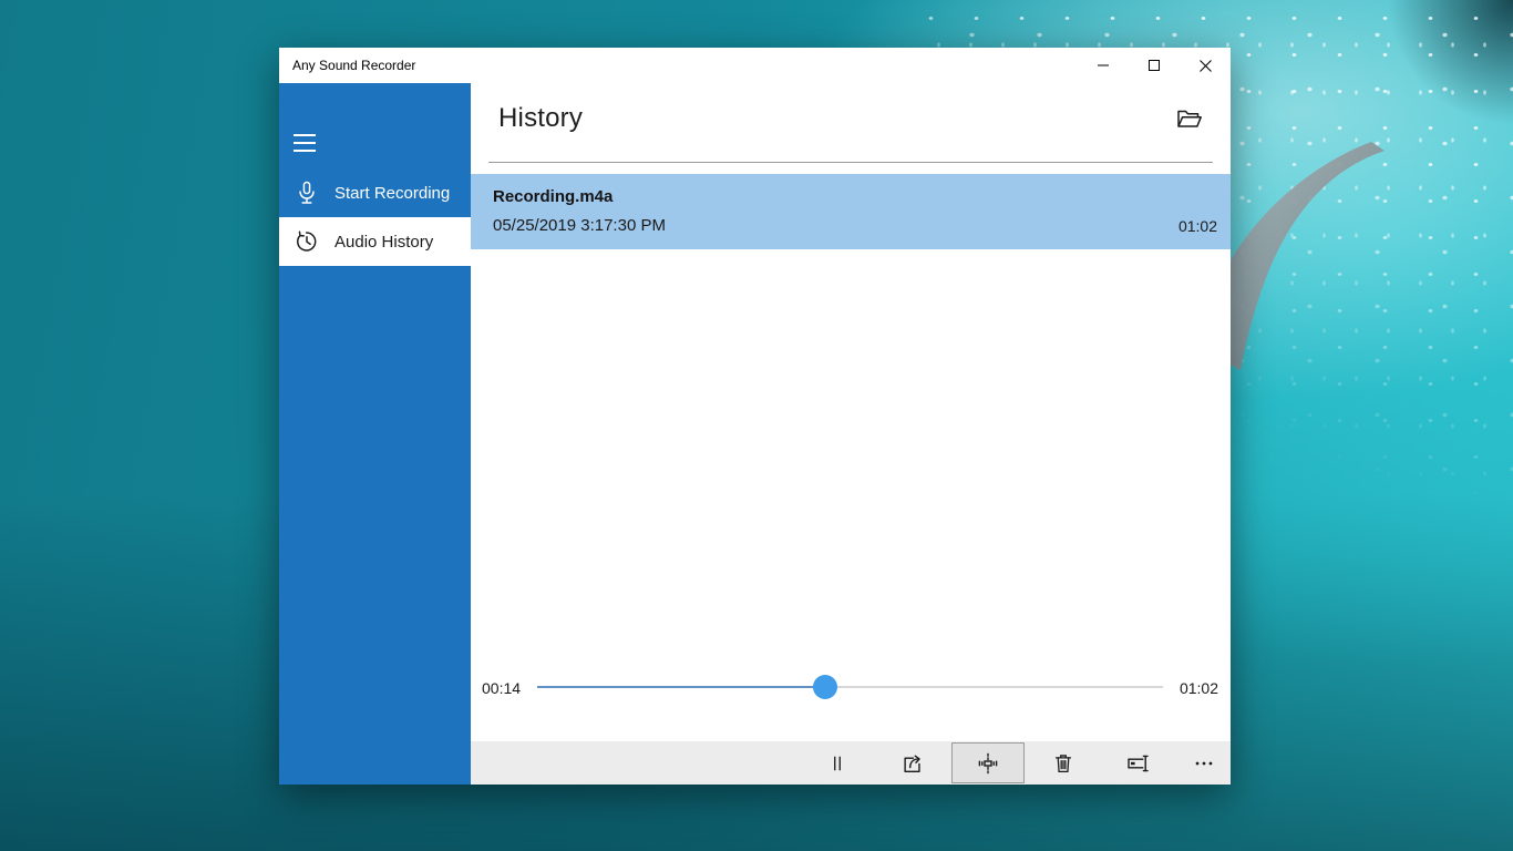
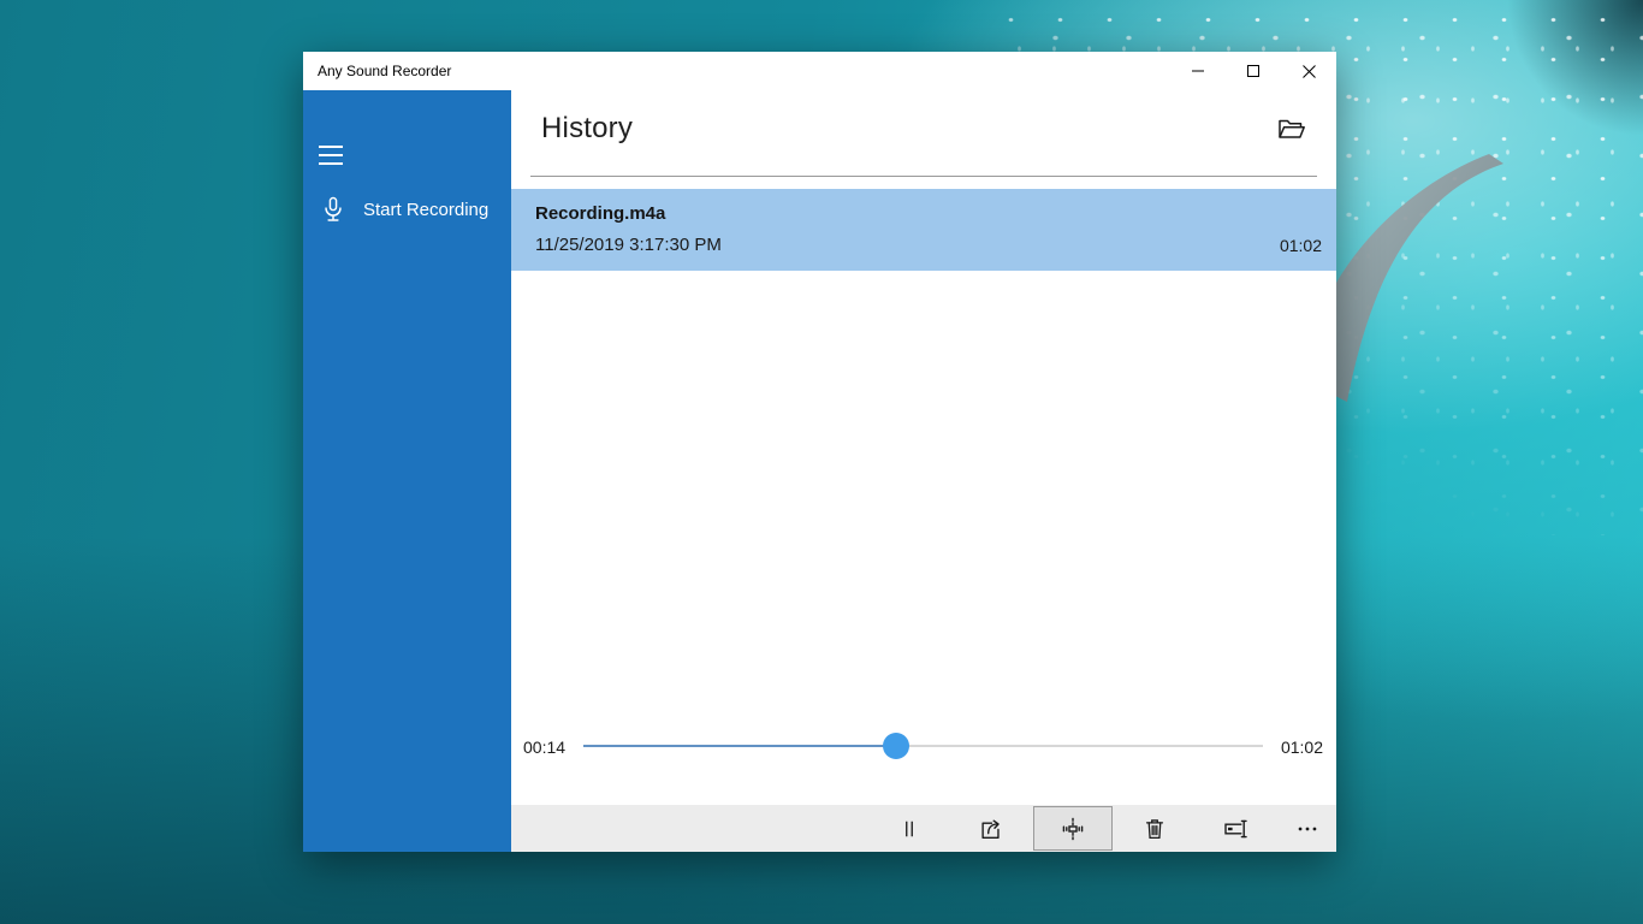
  Any Sound Recorder
  Start Recording
- Audio History
  History
  Recording.m4a
- 05/25/2019 3:17:30 PM
+ 11/25/2019 3:17:30 PM
  01:02
  00:14
  01:02
